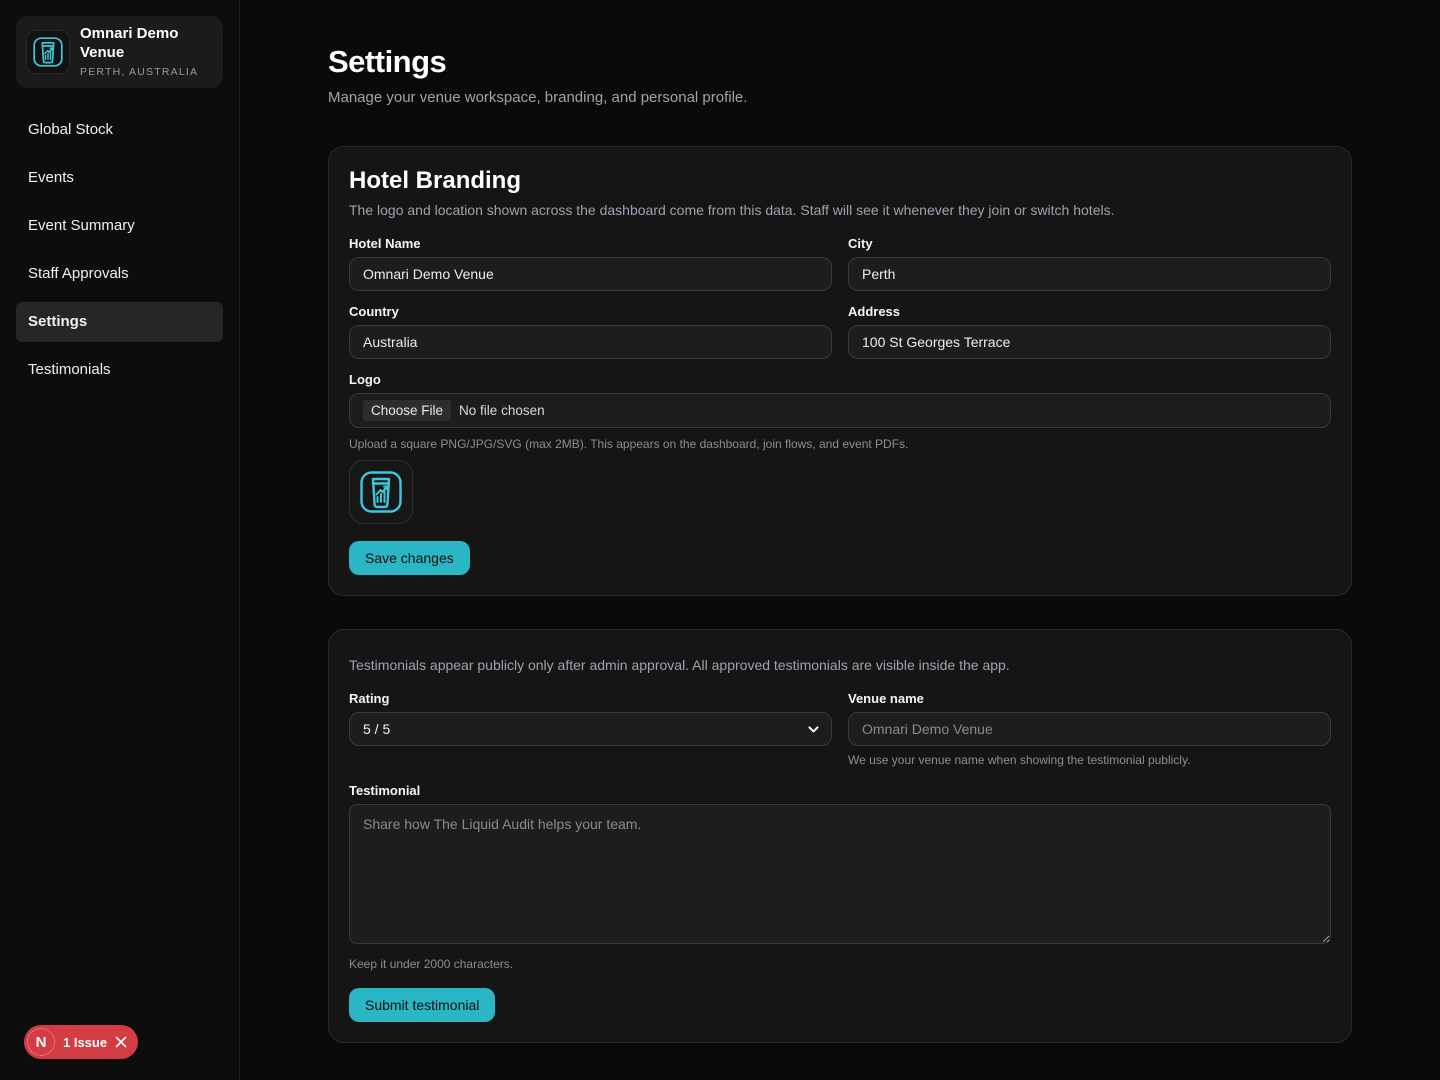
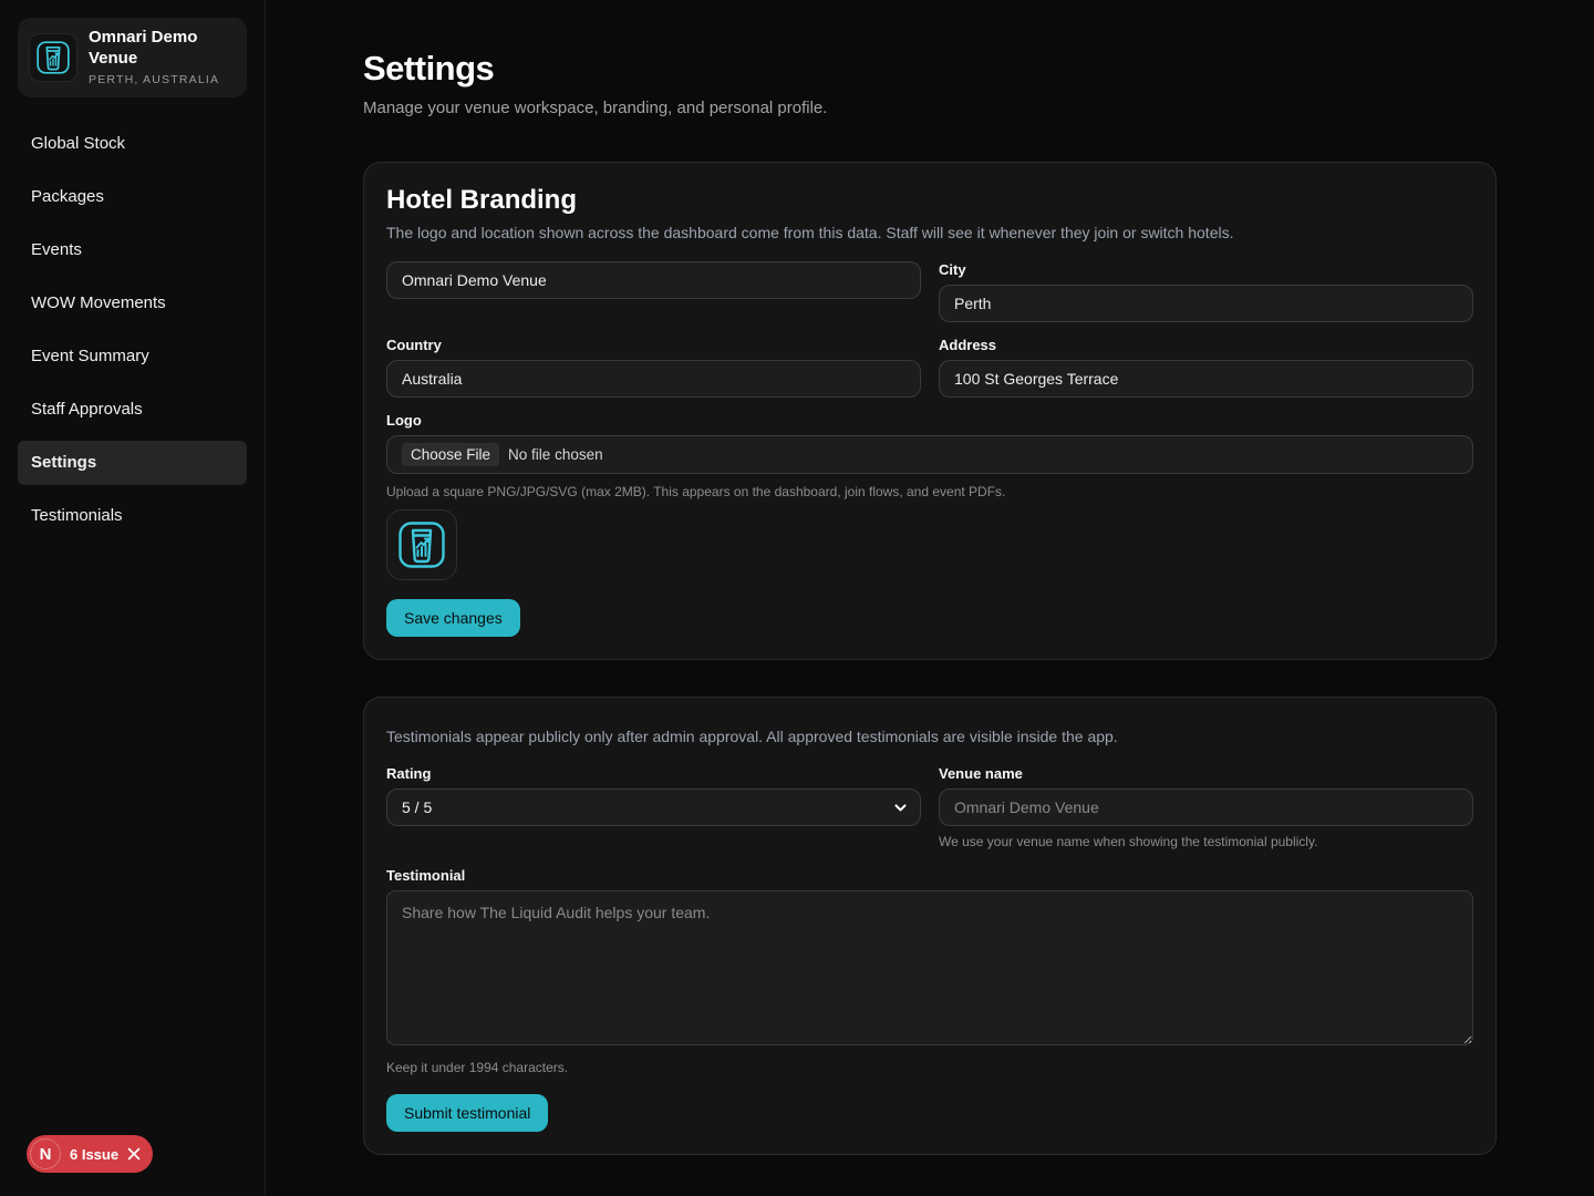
  Omnari Demo Venue
  PERTH, AUSTRALIA
  Global Stock
+ Packages
  Events
+ WOW Movements
  Event Summary
  Staff Approvals
  Settings
  Testimonials
  Settings
  Manage your venue workspace, branding, and personal profile.
  Hotel Branding
  The logo and location shown across the dashboard come from this data. Staff will see it whenever they join or switch hotels.
- Hotel Name
  Omnari Demo Venue
  City
  Perth
  Country
  Australia
  Address
  100 St Georges Terrace
  Logo
  Choose File
  No file chosen
  Upload a square PNG/JPG/SVG (max 2MB). This appears on the dashboard, join flows, and event PDFs.
  Save changes
  Testimonials appear publicly only after admin approval. All approved testimonials are visible inside the app.
  Rating
  5 / 5
  Venue name
  Omnari Demo Venue
  We use your venue name when showing the testimonial publicly.
  Testimonial
  Share how The Liquid Audit helps your team.
- Keep it under 2000 characters.
+ Keep it under 1994 characters.
  Submit testimonial
  N
- 1 Issue
+ 6 Issue
